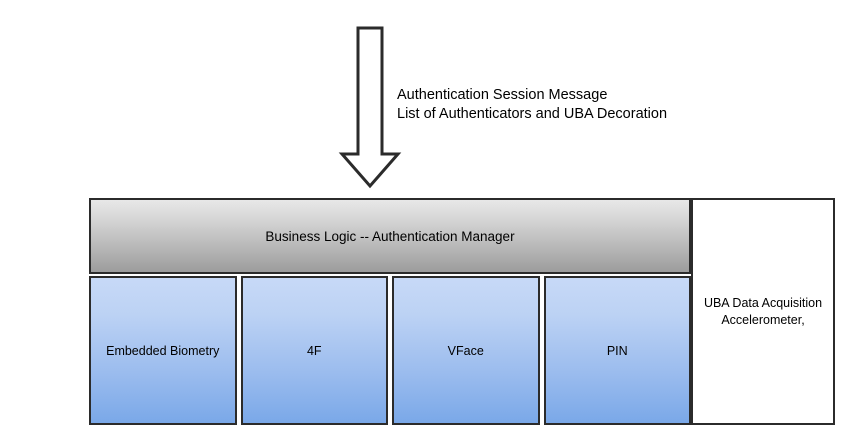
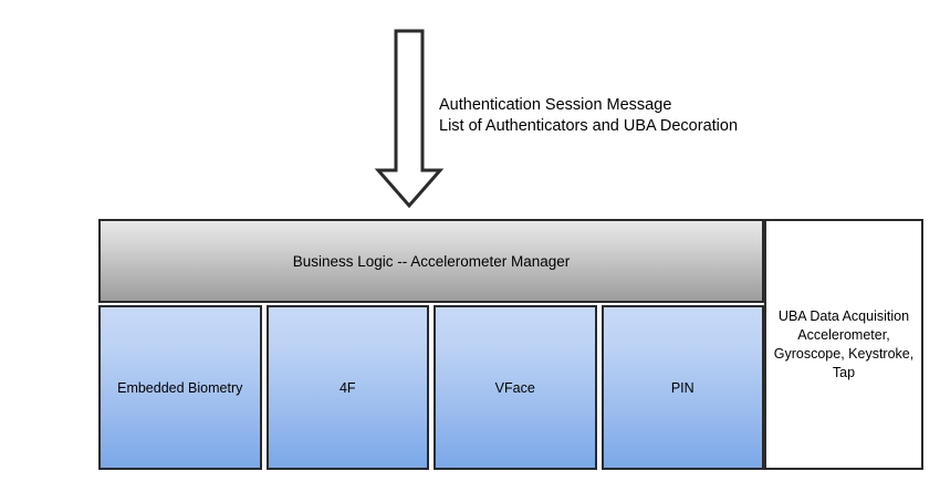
  Authentication Session Message
  List of Authenticators and UBA Decoration
- Business Logic -- Authentication Manager
+ Business Logic -- Accelerometer Manager
  Embedded Biometry
  4F
  VFace
  PIN
  UBA Data Acquisition
  Accelerometer,
+ Gyroscope, Keystroke,
+ Tap
